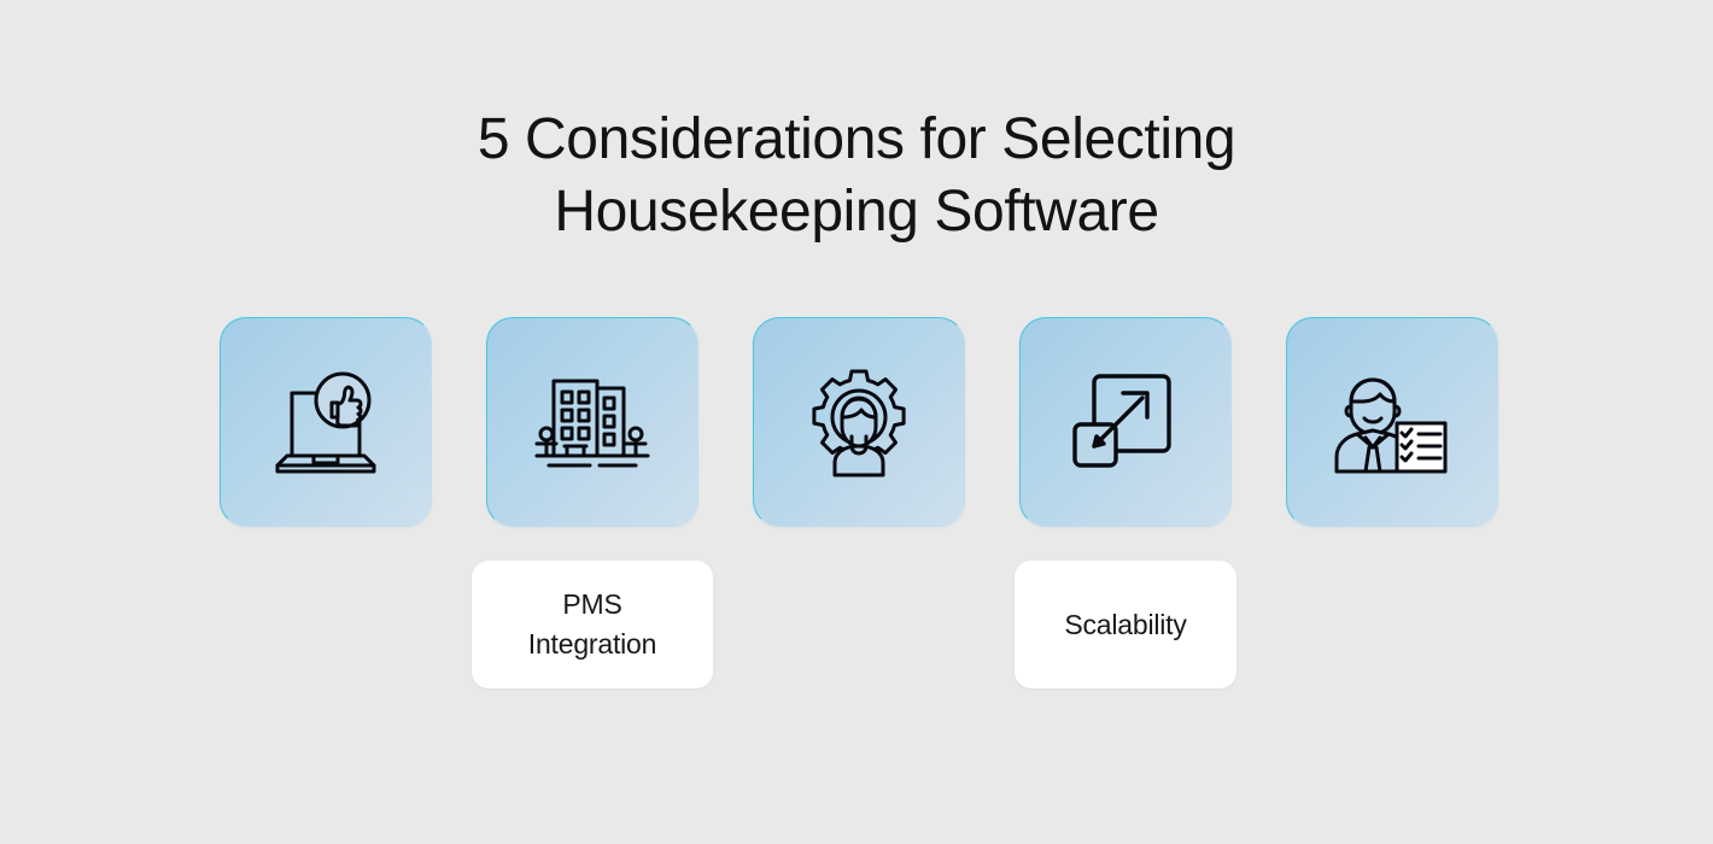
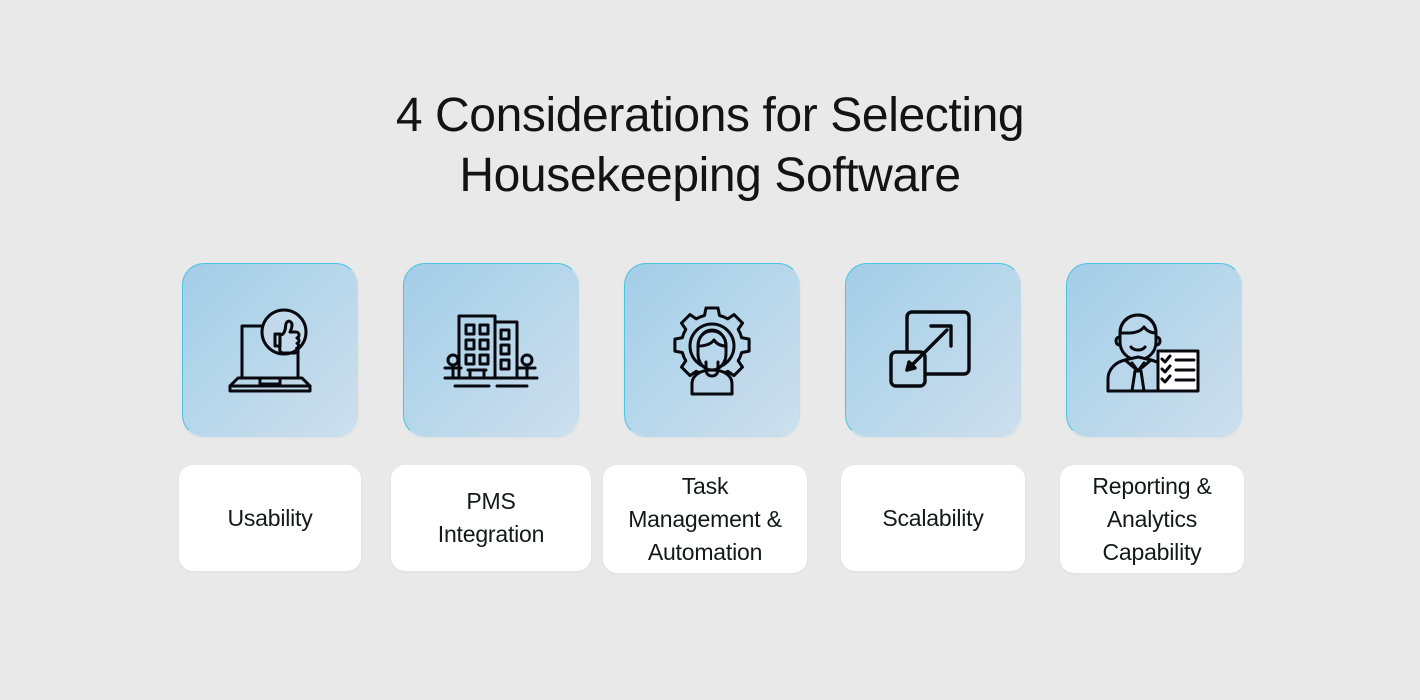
- 5 Considerations for Selecting
+ 4 Considerations for Selecting
  Housekeeping Software
+ Usability
  PMS
  Integration
+ Task
+ Management &
+ Automation
  Scalability
+ Reporting &
+ Analytics
+ Capability
